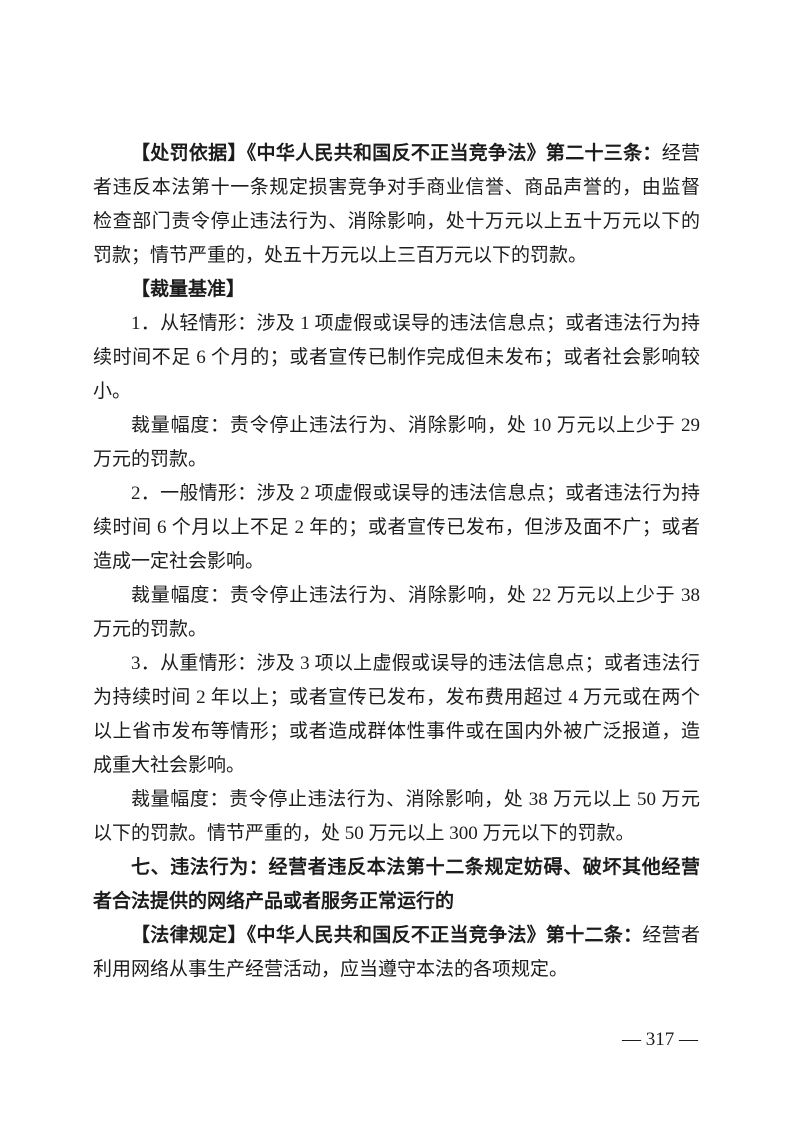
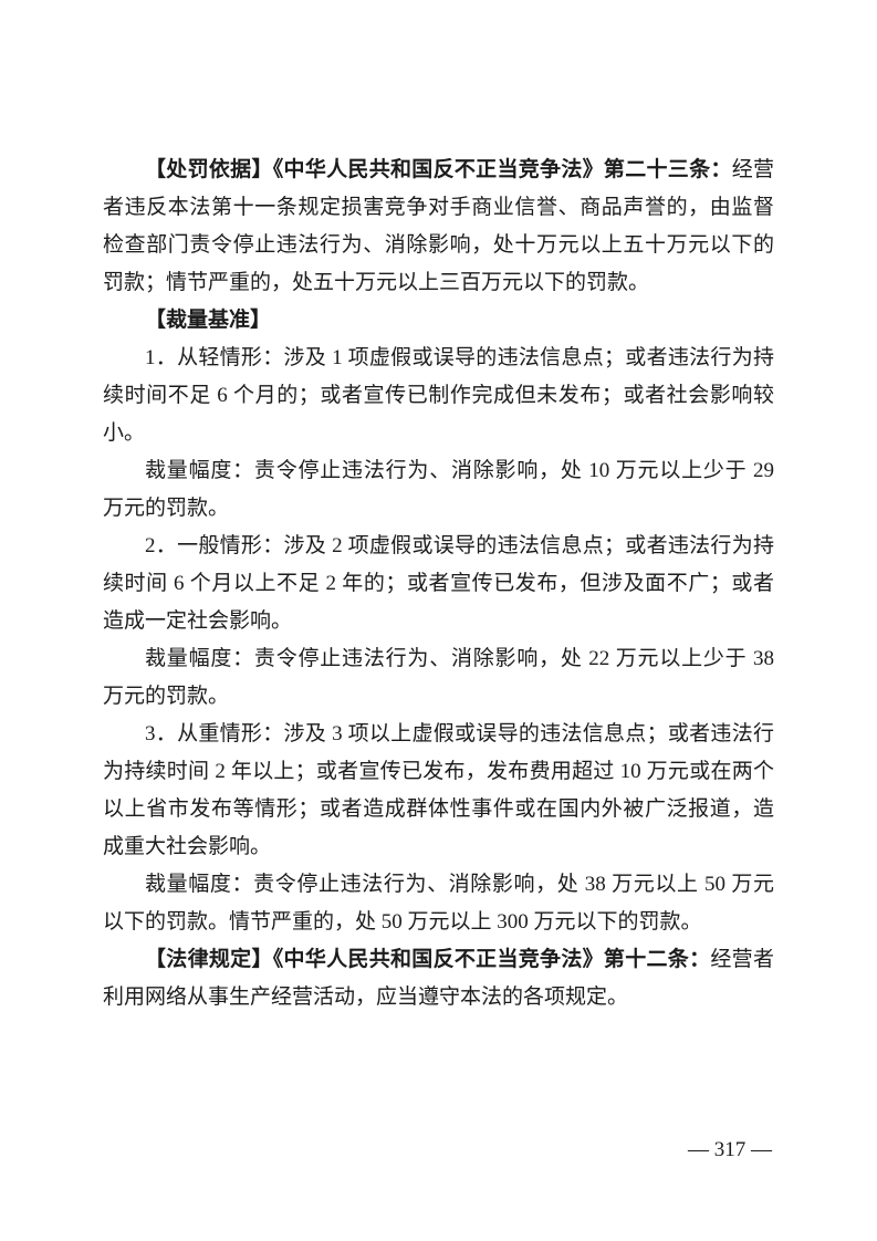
  【处罚依据】《中华人民共和国反不正当竞争法》第二十三条：经营者违反本法第十一条规定损害竞争对手商业信誉、商品声誉的，由监督检查部门责令停止违法行为、消除影响，处十万元以上五十万元以下的罚款；情节严重的，处五十万元以上三百万元以下的罚款。
  【裁量基准】
  1．从轻情形：涉及 1 项虚假或误导的违法信息点；或者违法行为持续时间不足 6 个月的；或者宣传已制作完成但未发布；或者社会影响较小。
  裁量幅度：责令停止违法行为、消除影响，处 10 万元以上少于 29 万元的罚款。
  2．一般情形：涉及 2 项虚假或误导的违法信息点；或者违法行为持续时间 6 个月以上不足 2 年的；或者宣传已发布，但涉及面不广；或者造成一定社会影响。
  裁量幅度：责令停止违法行为、消除影响，处 22 万元以上少于 38 万元的罚款。
- 3．从重情形：涉及 3 项以上虚假或误导的违法信息点；或者违法行为持续时间 2 年以上；或者宣传已发布，发布费用超过 4 万元或在两个以上省市发布等情形；或者造成群体性事件或在国内外被广泛报道，造成重大社会影响。
+ 3．从重情形：涉及 3 项以上虚假或误导的违法信息点；或者违法行为持续时间 2 年以上；或者宣传已发布，发布费用超过 10 万元或在两个以上省市发布等情形；或者造成群体性事件或在国内外被广泛报道，造成重大社会影响。
  裁量幅度：责令停止违法行为、消除影响，处 38 万元以上 50 万元以下的罚款。情节严重的，处 50 万元以上 300 万元以下的罚款。
- 七、违法行为：经营者违反本法第十二条规定妨碍、破坏其他经营者合法提供的网络产品或者服务正常运行的
  【法律规定】《中华人民共和国反不正当竞争法》第十二条：经营者利用网络从事生产经营活动，应当遵守本法的各项规定。
  — 317 —
